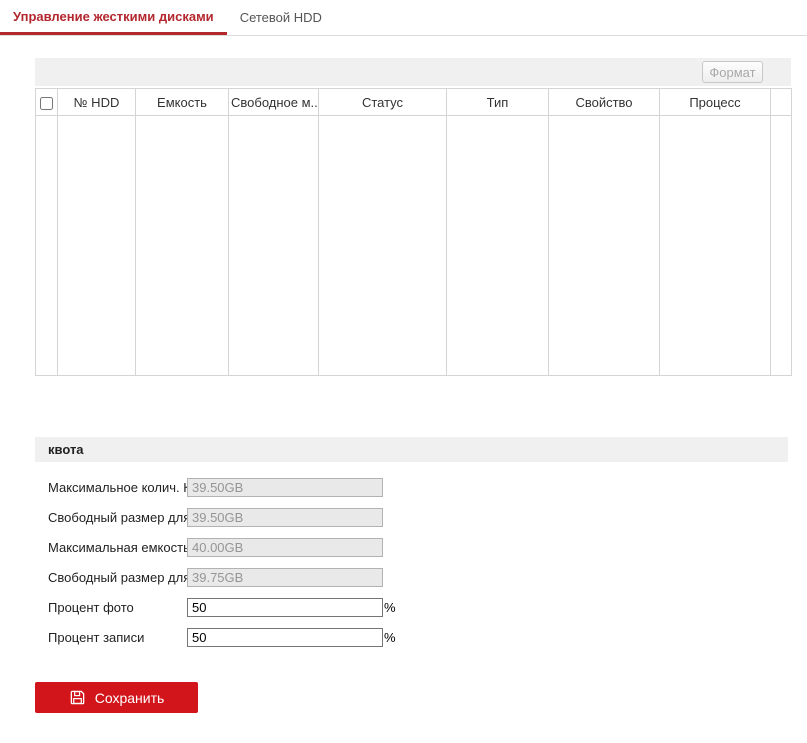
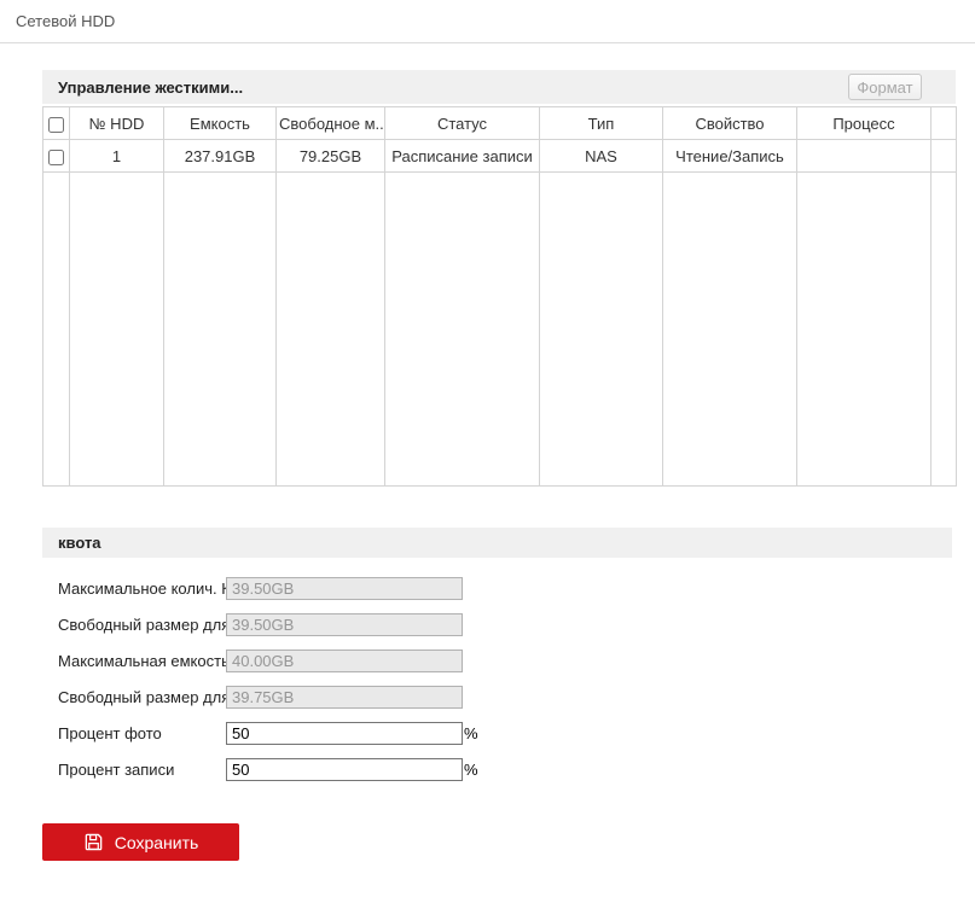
- Управление жесткими дисками
  Сетевой HDD
+ Управление жесткими...
  Формат
  	№ HDD	Емкость	Свободное м..	Статус	Тип	Свойство	Процесс
+ 	1	237.91GB	79.25GB	Расписание записи	NAS	Чтение/Запись
  квота
  Максимальное колич.
  39.50GB
  Свободный размер дл
  39.50GB
  Максимальная емкост
  40.00GB
  Свободный размер дл
  39.75GB
  Процент фото
  50
  %
  Процент записи
  50
  %
  Сохранить
